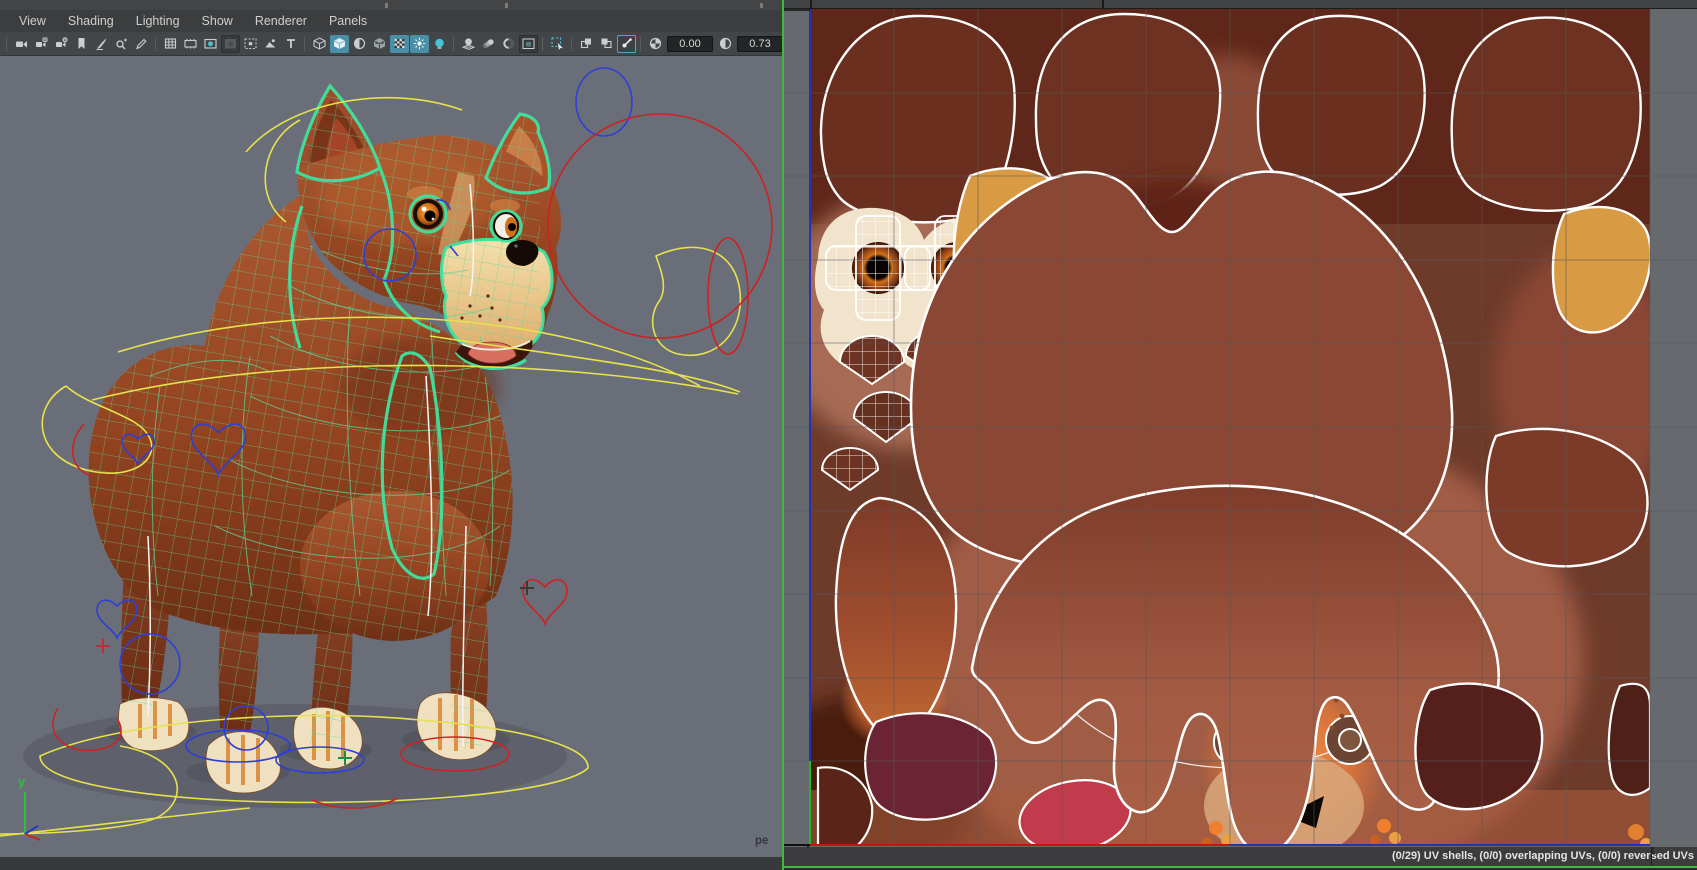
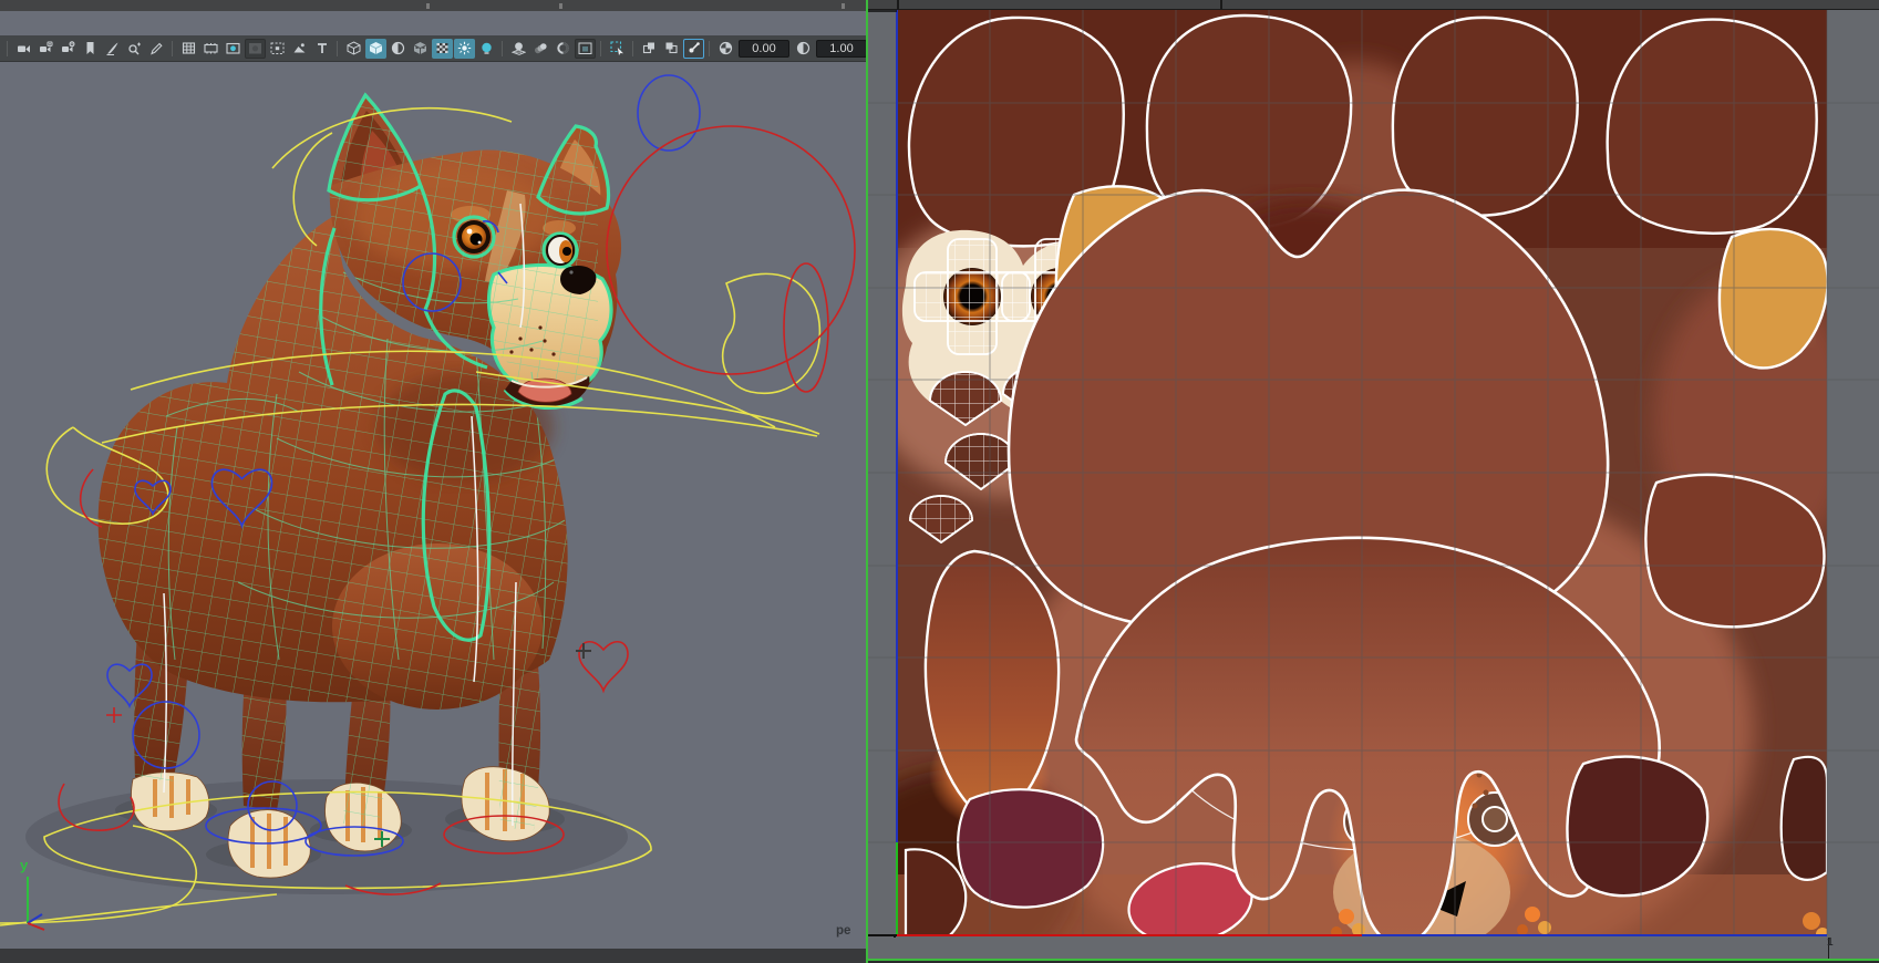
- View
- Shading
- Lighting
- Show
- Renderer
- Panels
  0.00
- 0.73
+ 1.00
  y
  pe
  1
- (0/29) UV shells, (0/0) overlapping UVs, (0/0) reversed UVs
